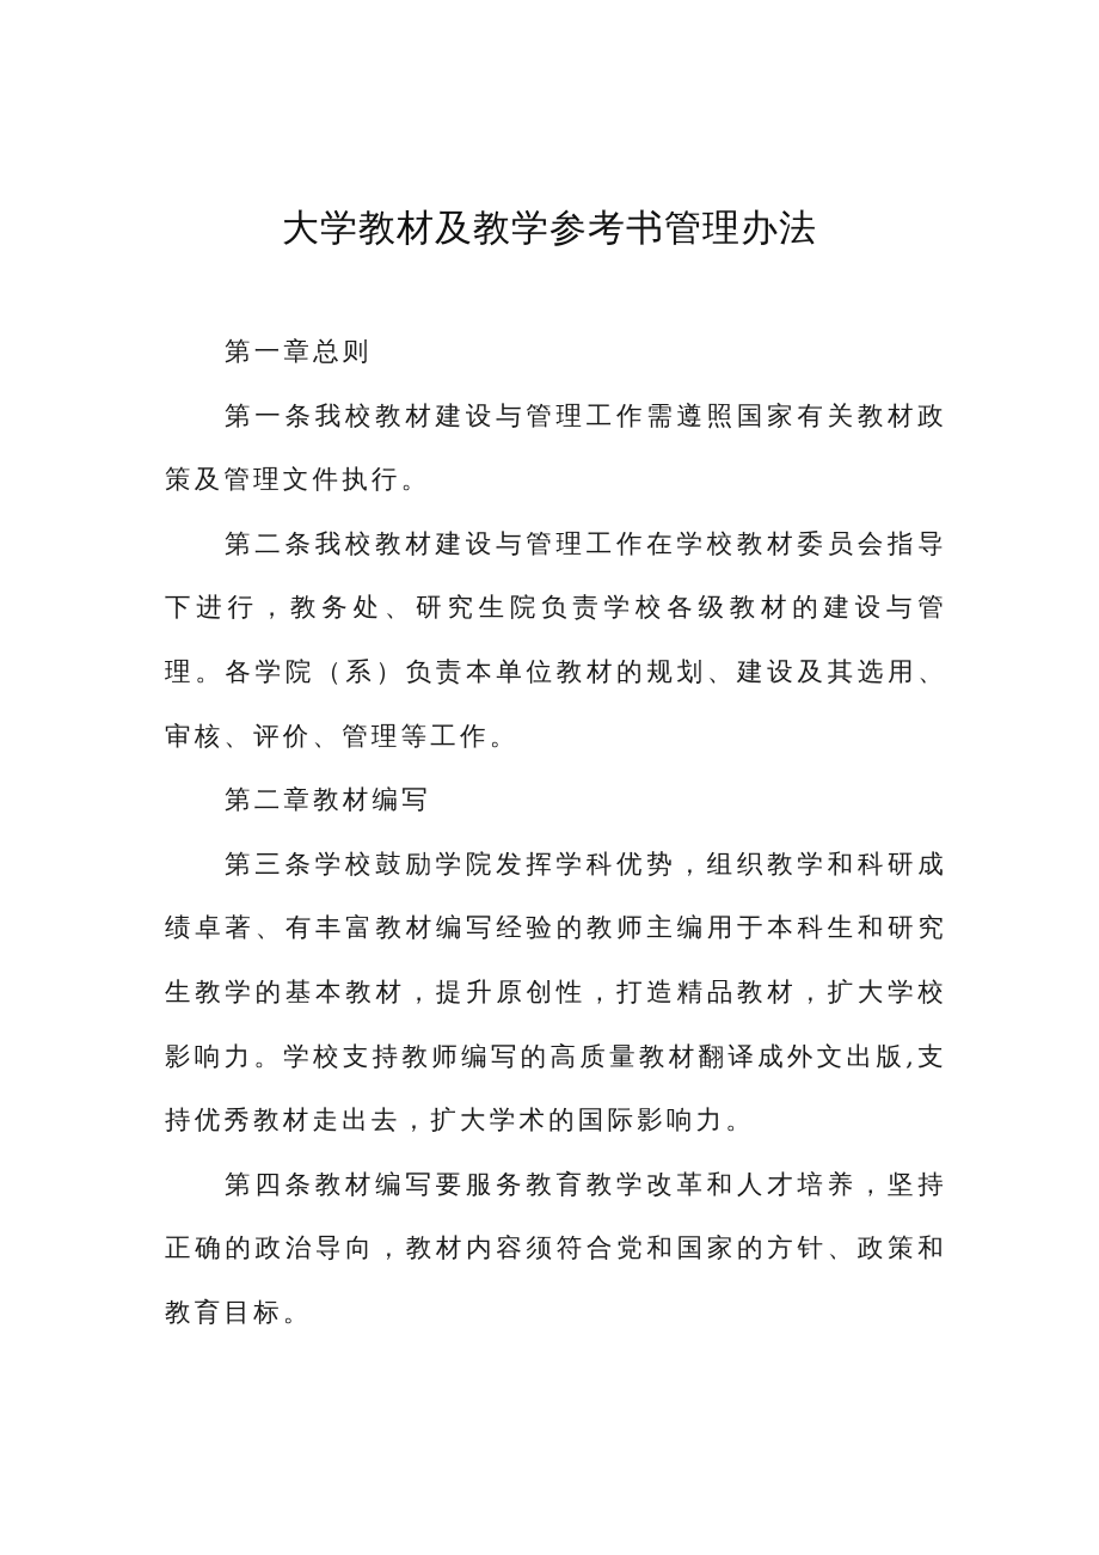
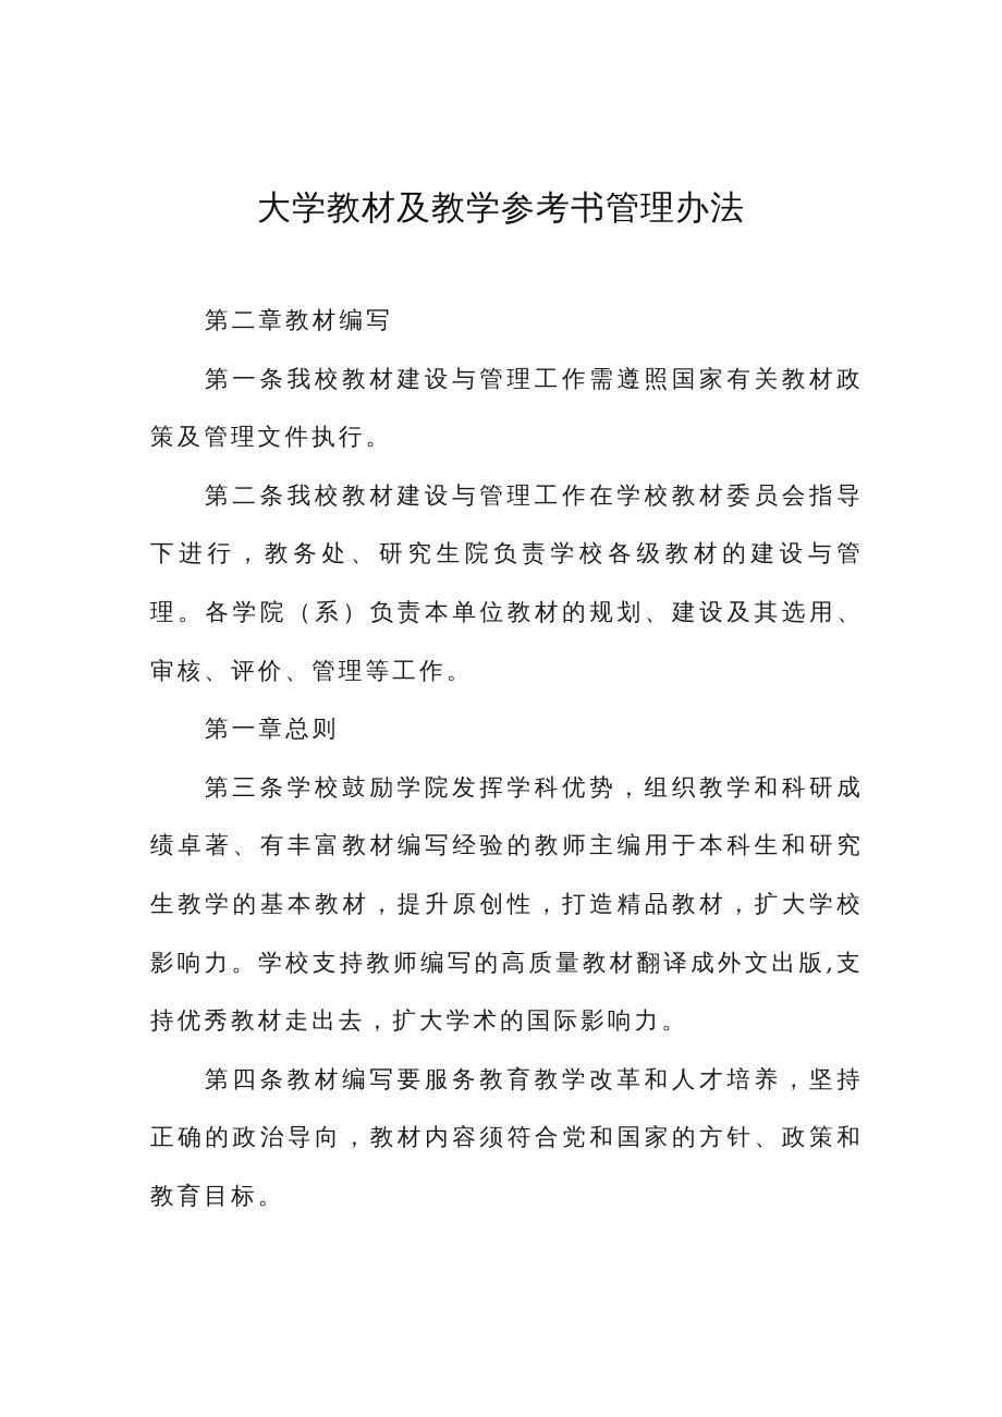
  大学教材及教学参考书管理办法
- 第一章总则
+ 第二章教材编写
  第一条我校教材建设与管理工作需遵照国家有关教材政策及管理文件执行。
  第二条我校教材建设与管理工作在学校教材委员会指导下进行，教务处、研究生院负责学校各级教材的建设与管理。各学院（系）负责本单位教材的规划、建设及其选用、审核、评价、管理等工作。
- 第二章教材编写
+ 第一章总则
  第三条学校鼓励学院发挥学科优势，组织教学和科研成绩卓著、有丰富教材编写经验的教师主编用于本科生和研究生教学的基本教材，提升原创性，打造精品教材，扩大学校影响力。学校支持教师编写的高质量教材翻译成外文出版,支持优秀教材走出去，扩大学术的国际影响力。
  第四条教材编写要服务教育教学改革和人才培养，坚持正确的政治导向，教材内容须符合党和国家的方针、政策和教育目标。
